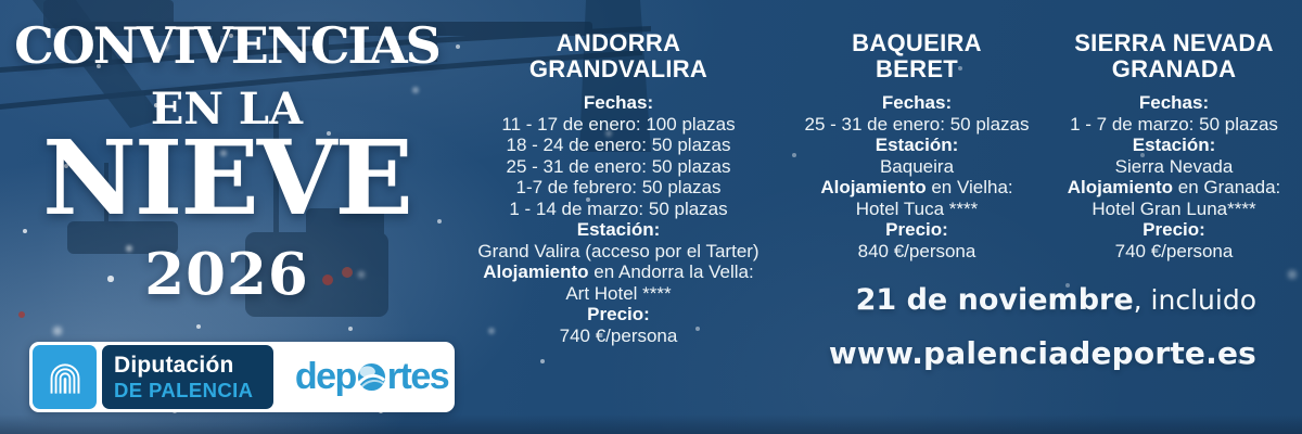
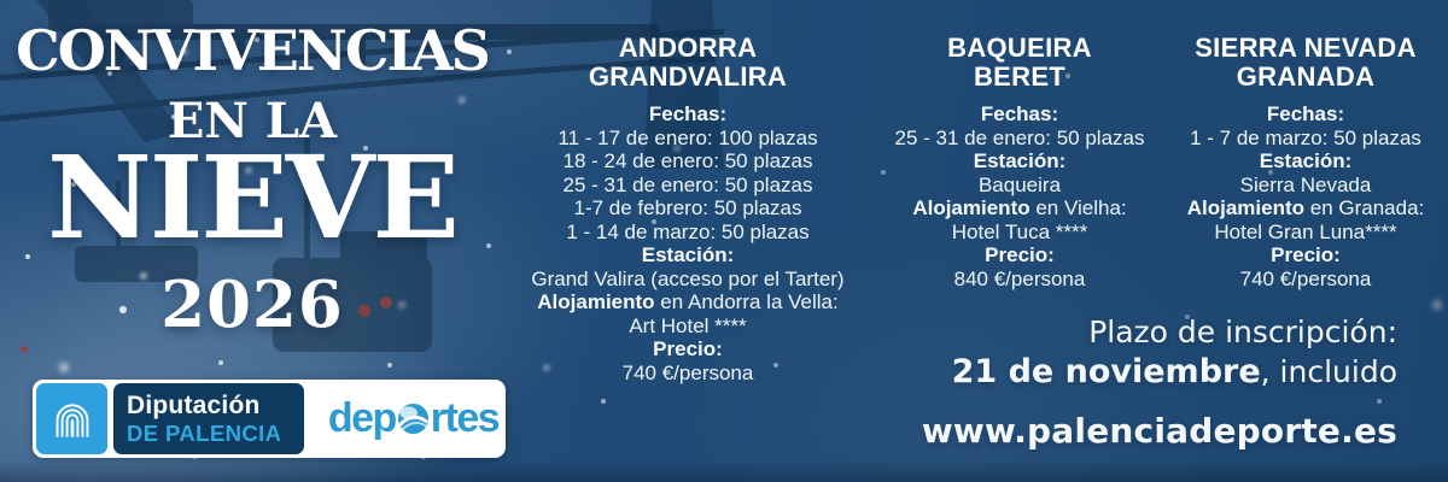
  CONVIVENCIAS
  EN LA
  NIEVE
  2026
  ANDORRA
  GRANDVALIRA
  Fechas:
  11 - 17 de enero: 100 plazas
  18 - 24 de enero: 50 plazas
  25 - 31 de enero: 50 plazas
  1-7 de febrero: 50 plazas
  1 - 14 de marzo: 50 plazas
  Estación:
  Grand Valira (acceso por el Tarter)
  Alojamiento en Andorra la Vella:
  Art Hotel ****
  Precio:
  740 €/persona
  BAQUEIRA
  BERET
  Fechas:
  25 - 31 de enero: 50 plazas
  Estación:
  Baqueira
  Alojamiento en Vielha:
  Hotel Tuca ****
  Precio:
  840 €/persona
  SIERRA NEVADA
  GRANADA
  Fechas:
  1 - 7 de marzo: 50 plazas
  Estación:
  Sierra Nevada
  Alojamiento en Granada:
  Hotel Gran Luna****
  Precio:
  740 €/persona
+ Plazo de inscripción:
  21 de noviembre, incluido
  www.palenciadeporte.es
  Diputación
  DE PALENCIA
  dep
  rtes
